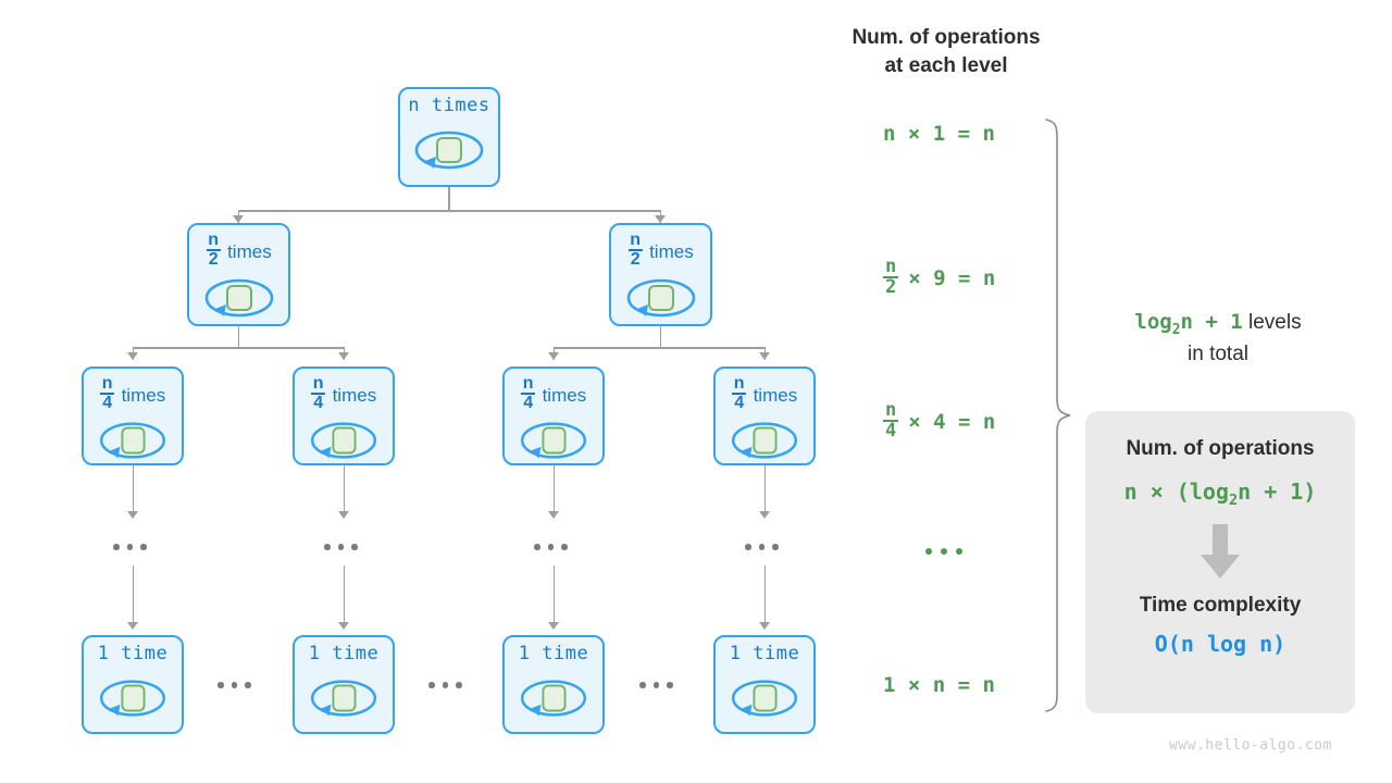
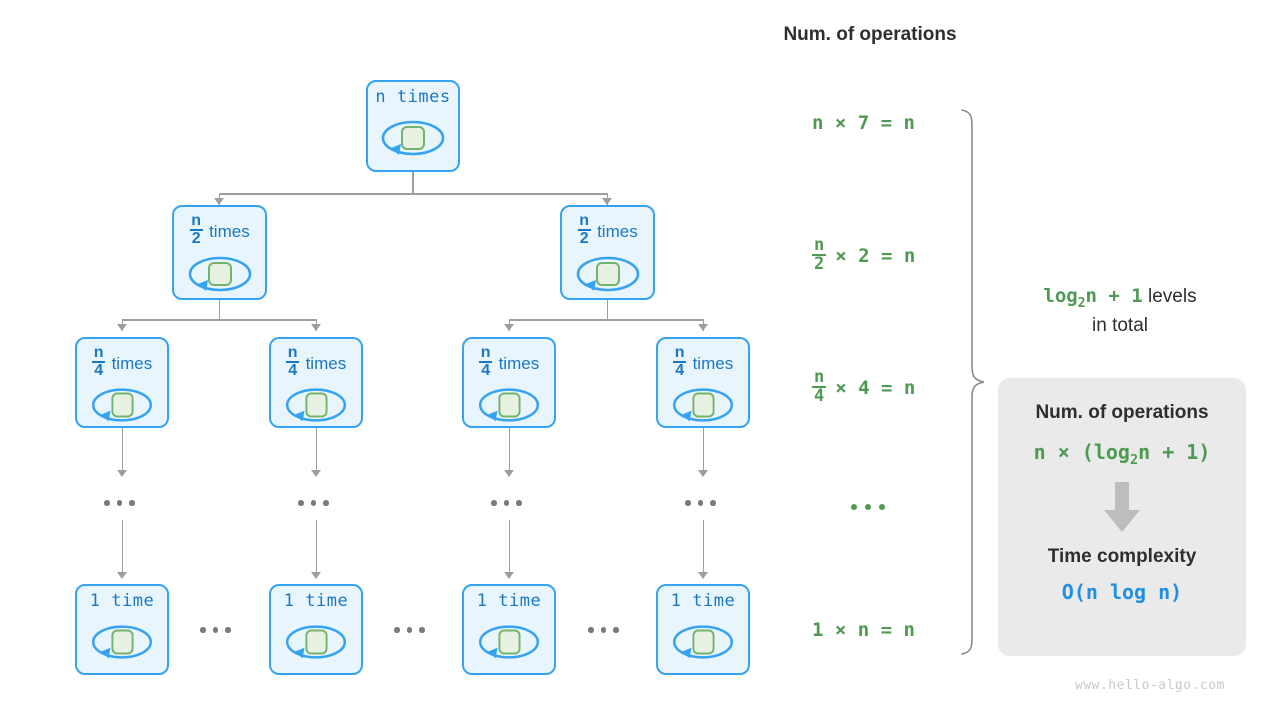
  n times
  n
  2
  times
  n
  2
  times
  n
  4
  times
  n
  4
  times
  n
  4
  times
  n
  4
  times
  1 time
  1 time
  1 time
  1 time
  Num. of operations
- at each level
- n × 1 = n
+ n × 7 = n
  n
  2
- × 9 = n
+ × 2 = n
  n
  4
  × 4 = n
  1 × n = n
  log2n + 1 levels
  in total
  Num. of operations
  n × (log2n + 1)
  Time complexity
  O(n log n)
  www.hello-algo.com
